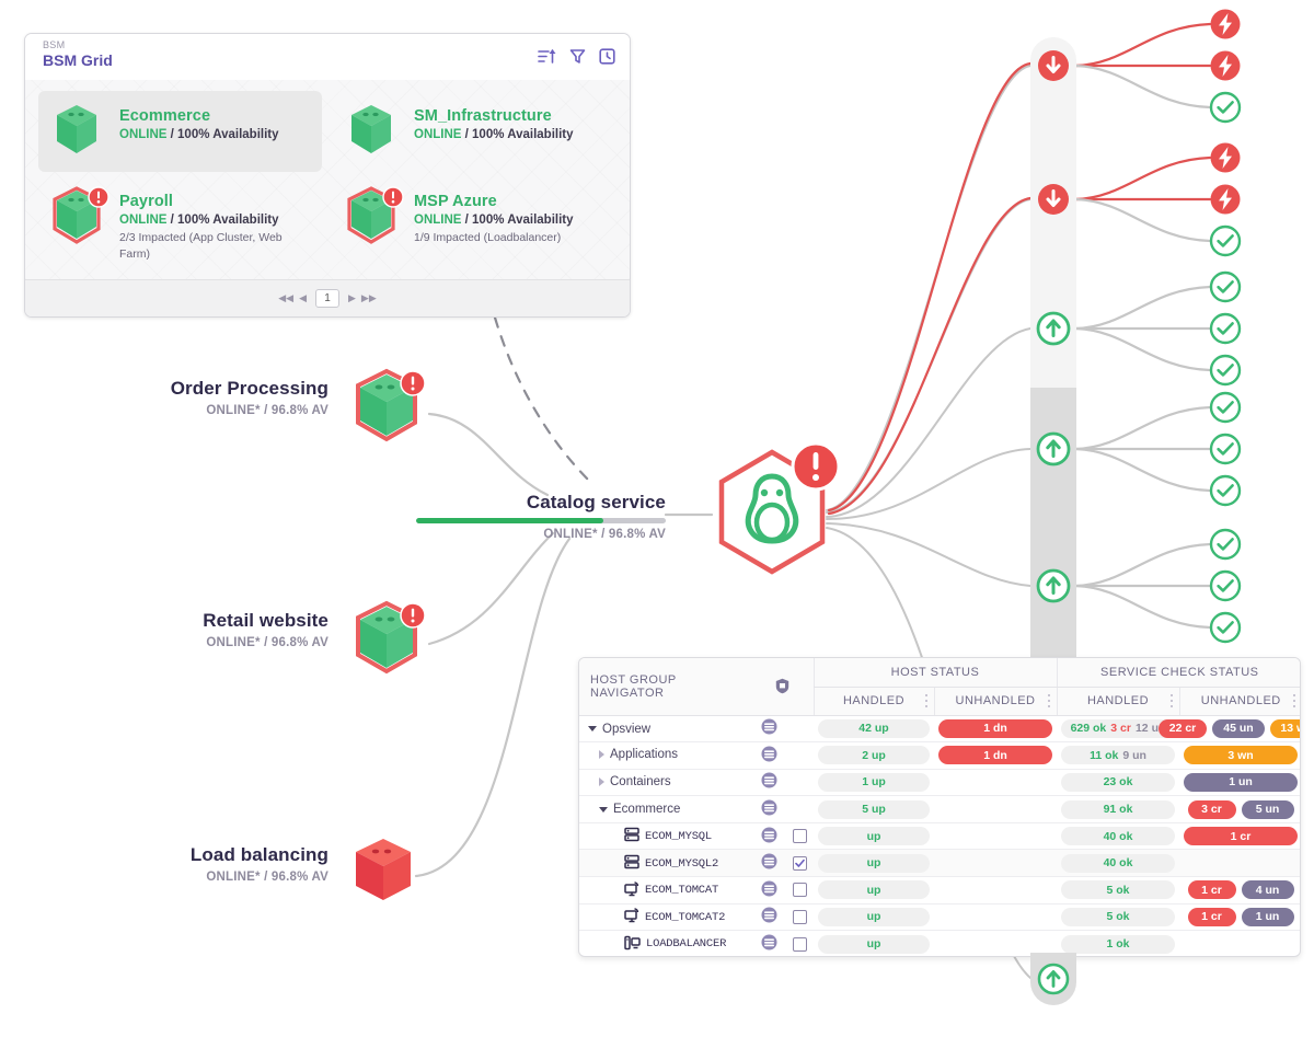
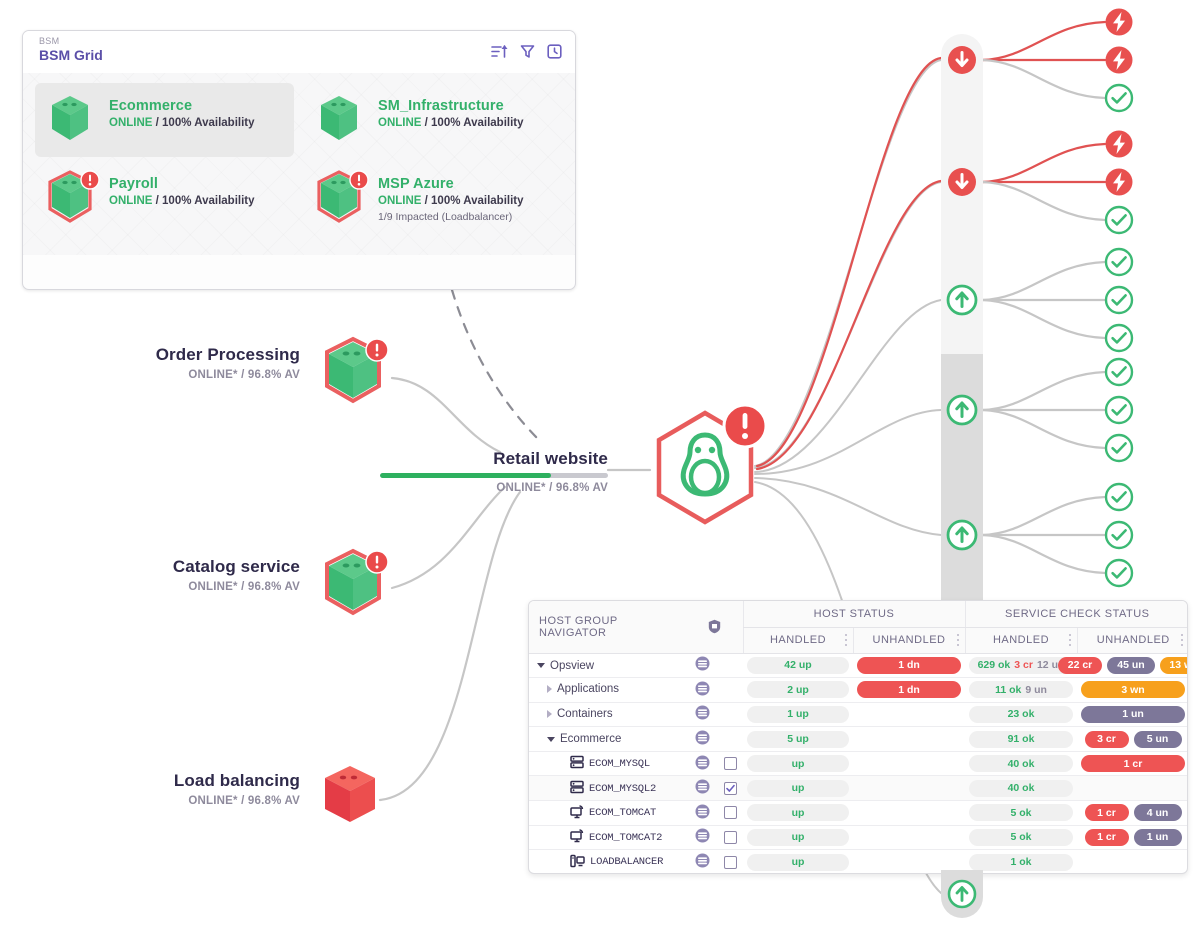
  BSM
  BSM Grid
  Ecommerce
  ONLINE / 100% Availability
  SM_Infrastructure
  ONLINE / 100% Availability
  Payroll
  ONLINE / 100% Availability
- 2/3 Impacted (App Cluster, Web Farm)
  MSP Azure
  ONLINE / 100% Availability
  1/9 Impacted (Loadbalancer)
- ◀◀
- ◀
- 1
- ▶
- ▶▶
  Order Processing
  ONLINE* / 96.8% AV
- Catalog service
+ Retail website
  ONLINE* / 96.8% AV
- Retail website
+ Catalog service
  ONLINE* / 96.8% AV
  Load balancing
  ONLINE* / 96.8% AV
  HOST GROUP NAVIGATOR		HOST STATUS	SERVICE CHECK STATUS
  HANDLED	UNHANDLED	HANDLED	UNHANDLED
  Opsview			42 up	1 dn	629 ok 3 cr 12 u	22 cr 45 un 13
  Applications			2 up	1 dn	11 ok 9 un	3 wn
  Containers			1 up		23 ok	1 un
  Ecommerce			5 up		91 ok	3 cr 5 un
  ECOM_MYSQL			up		40 ok	1 cr
  ECOM_MYSQL2			up		40 ok
  ECOM_TOMCAT			up		5 ok	1 cr 4 un
  ECOM_TOMCAT2			up		5 ok	1 cr 1 un
  LOADBALANCER			up		1 ok
